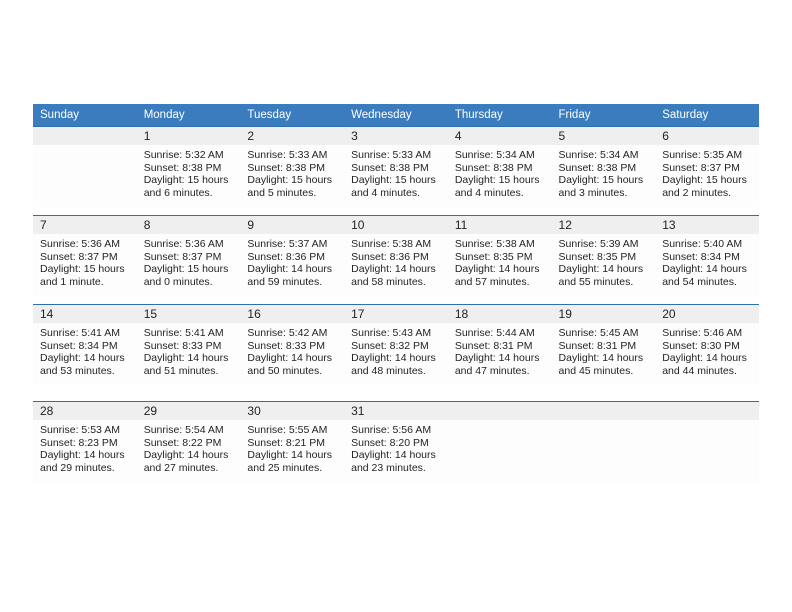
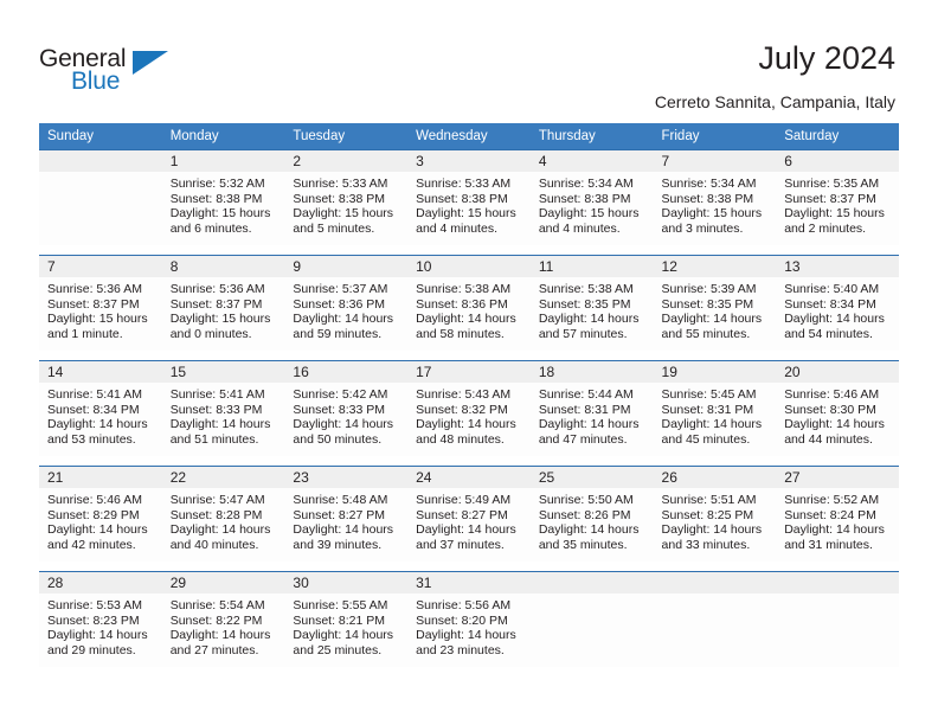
+ General
+ Blue
+ July 2024
+ Cerreto Sannita, Campania, Italy
  Sunday	Monday	Tuesday	Wednesday	Thursday	Friday	Saturday
- 	1Sunrise: 5:32 AMSunset: 8:38 PMDaylight: 15 hours and 6 minutes.	2Sunrise: 5:33 AMSunset: 8:38 PMDaylight: 15 hours and 5 minutes.	3Sunrise: 5:33 AMSunset: 8:38 PMDaylight: 15 hours and 4 minutes.	4Sunrise: 5:34 AMSunset: 8:38 PMDaylight: 15 hours and 4 minutes.	5Sunrise: 5:34 AMSunset: 8:38 PMDaylight: 15 hours and 3 minutes.	6Sunrise: 5:35 AMSunset: 8:37 PMDaylight: 15 hours and 2 minutes.
+ 	1Sunrise: 5:32 AMSunset: 8:38 PMDaylight: 15 hours and 6 minutes.	2Sunrise: 5:33 AMSunset: 8:38 PMDaylight: 15 hours and 5 minutes.	3Sunrise: 5:33 AMSunset: 8:38 PMDaylight: 15 hours and 4 minutes.	4Sunrise: 5:34 AMSunset: 8:38 PMDaylight: 15 hours and 4 minutes.	7Sunrise: 5:34 AMSunset: 8:38 PMDaylight: 15 hours and 3 minutes.	6Sunrise: 5:35 AMSunset: 8:37 PMDaylight: 15 hours and 2 minutes.
  7Sunrise: 5:36 AMSunset: 8:37 PMDaylight: 15 hours and 1 minute.	8Sunrise: 5:36 AMSunset: 8:37 PMDaylight: 15 hours and 0 minutes.	9Sunrise: 5:37 AMSunset: 8:36 PMDaylight: 14 hours and 59 minutes.	10Sunrise: 5:38 AMSunset: 8:36 PMDaylight: 14 hours and 58 minutes.	11Sunrise: 5:38 AMSunset: 8:35 PMDaylight: 14 hours and 57 minutes.	12Sunrise: 5:39 AMSunset: 8:35 PMDaylight: 14 hours and 55 minutes.	13Sunrise: 5:40 AMSunset: 8:34 PMDaylight: 14 hours and 54 minutes.
  14Sunrise: 5:41 AMSunset: 8:34 PMDaylight: 14 hours and 53 minutes.	15Sunrise: 5:41 AMSunset: 8:33 PMDaylight: 14 hours and 51 minutes.	16Sunrise: 5:42 AMSunset: 8:33 PMDaylight: 14 hours and 50 minutes.	17Sunrise: 5:43 AMSunset: 8:32 PMDaylight: 14 hours and 48 minutes.	18Sunrise: 5:44 AMSunset: 8:31 PMDaylight: 14 hours and 47 minutes.	19Sunrise: 5:45 AMSunset: 8:31 PMDaylight: 14 hours and 45 minutes.	20Sunrise: 5:46 AMSunset: 8:30 PMDaylight: 14 hours and 44 minutes.
+ 21Sunrise: 5:46 AMSunset: 8:29 PMDaylight: 14 hours and 42 minutes.	22Sunrise: 5:47 AMSunset: 8:28 PMDaylight: 14 hours and 40 minutes.	23Sunrise: 5:48 AMSunset: 8:27 PMDaylight: 14 hours and 39 minutes.	24Sunrise: 5:49 AMSunset: 8:27 PMDaylight: 14 hours and 37 minutes.	25Sunrise: 5:50 AMSunset: 8:26 PMDaylight: 14 hours and 35 minutes.	26Sunrise: 5:51 AMSunset: 8:25 PMDaylight: 14 hours and 33 minutes.	27Sunrise: 5:52 AMSunset: 8:24 PMDaylight: 14 hours and 31 minutes.
  28Sunrise: 5:53 AMSunset: 8:23 PMDaylight: 14 hours and 29 minutes.	29Sunrise: 5:54 AMSunset: 8:22 PMDaylight: 14 hours and 27 minutes.	30Sunrise: 5:55 AMSunset: 8:21 PMDaylight: 14 hours and 25 minutes.	31Sunrise: 5:56 AMSunset: 8:20 PMDaylight: 14 hours and 23 minutes.
